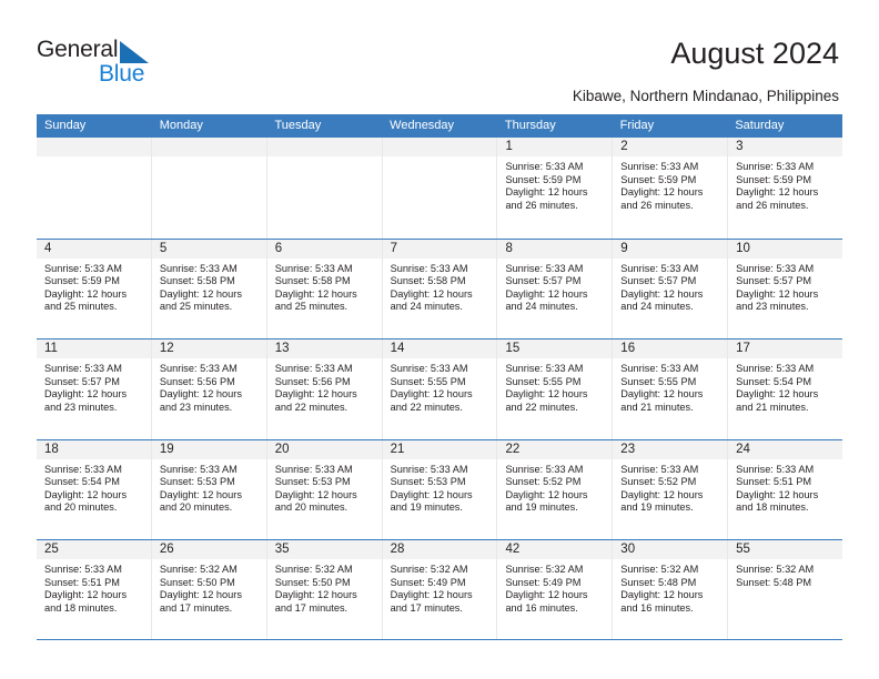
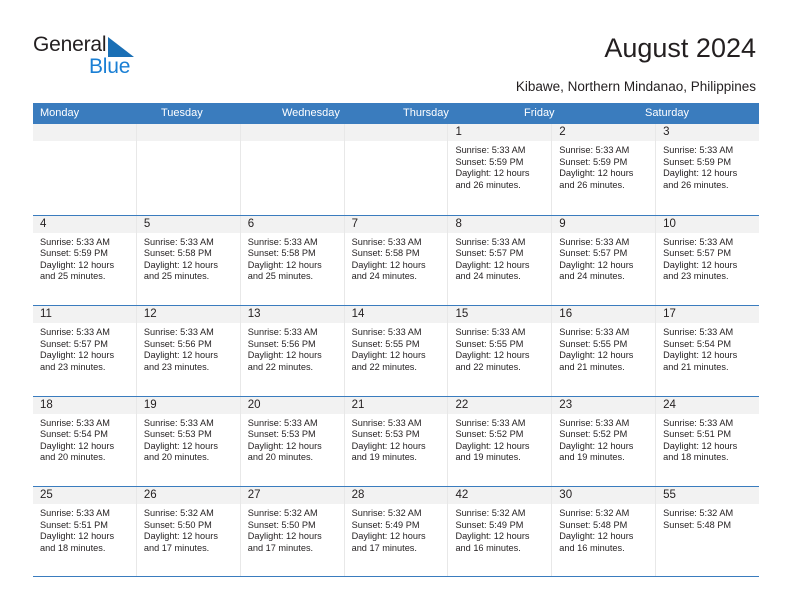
  General
  Blue
  August 2024
  Kibawe, Northern Mindanao, Philippines
- Sunday
  Monday
  Tuesday
  Wednesday
  Thursday
  Friday
  Saturday
  1
  Sunrise: 5:33 AM
  Sunset: 5:59 PM
  Daylight: 12 hours and 26 minutes.
  2
  Sunrise: 5:33 AM
  Sunset: 5:59 PM
  Daylight: 12 hours and 26 minutes.
  3
  Sunrise: 5:33 AM
  Sunset: 5:59 PM
  Daylight: 12 hours and 26 minutes.
  4
  Sunrise: 5:33 AM
  Sunset: 5:59 PM
  Daylight: 12 hours and 25 minutes.
  5
  Sunrise: 5:33 AM
  Sunset: 5:58 PM
  Daylight: 12 hours and 25 minutes.
  6
  Sunrise: 5:33 AM
  Sunset: 5:58 PM
  Daylight: 12 hours and 25 minutes.
  7
  Sunrise: 5:33 AM
  Sunset: 5:58 PM
  Daylight: 12 hours and 24 minutes.
  8
  Sunrise: 5:33 AM
  Sunset: 5:57 PM
  Daylight: 12 hours and 24 minutes.
  9
  Sunrise: 5:33 AM
  Sunset: 5:57 PM
  Daylight: 12 hours and 24 minutes.
  10
  Sunrise: 5:33 AM
  Sunset: 5:57 PM
  Daylight: 12 hours and 23 minutes.
  11
  Sunrise: 5:33 AM
  Sunset: 5:57 PM
  Daylight: 12 hours and 23 minutes.
  12
  Sunrise: 5:33 AM
  Sunset: 5:56 PM
  Daylight: 12 hours and 23 minutes.
  13
  Sunrise: 5:33 AM
  Sunset: 5:56 PM
  Daylight: 12 hours and 22 minutes.
  14
  Sunrise: 5:33 AM
  Sunset: 5:55 PM
  Daylight: 12 hours and 22 minutes.
  15
  Sunrise: 5:33 AM
  Sunset: 5:55 PM
  Daylight: 12 hours and 22 minutes.
  16
  Sunrise: 5:33 AM
  Sunset: 5:55 PM
  Daylight: 12 hours and 21 minutes.
  17
  Sunrise: 5:33 AM
  Sunset: 5:54 PM
  Daylight: 12 hours and 21 minutes.
  18
  Sunrise: 5:33 AM
  Sunset: 5:54 PM
  Daylight: 12 hours and 20 minutes.
  19
  Sunrise: 5:33 AM
  Sunset: 5:53 PM
  Daylight: 12 hours and 20 minutes.
  20
  Sunrise: 5:33 AM
  Sunset: 5:53 PM
  Daylight: 12 hours and 20 minutes.
  21
  Sunrise: 5:33 AM
  Sunset: 5:53 PM
  Daylight: 12 hours and 19 minutes.
  22
  Sunrise: 5:33 AM
  Sunset: 5:52 PM
  Daylight: 12 hours and 19 minutes.
  23
  Sunrise: 5:33 AM
  Sunset: 5:52 PM
  Daylight: 12 hours and 19 minutes.
  24
  Sunrise: 5:33 AM
  Sunset: 5:51 PM
  Daylight: 12 hours and 18 minutes.
  25
  Sunrise: 5:33 AM
  Sunset: 5:51 PM
  Daylight: 12 hours and 18 minutes.
  26
  Sunrise: 5:32 AM
  Sunset: 5:50 PM
  Daylight: 12 hours and 17 minutes.
- 35
+ 27
  Sunrise: 5:32 AM
  Sunset: 5:50 PM
  Daylight: 12 hours and 17 minutes.
  28
  Sunrise: 5:32 AM
  Sunset: 5:49 PM
  Daylight: 12 hours and 17 minutes.
  42
  Sunrise: 5:32 AM
  Sunset: 5:49 PM
  Daylight: 12 hours and 16 minutes.
  30
  Sunrise: 5:32 AM
  Sunset: 5:48 PM
  Daylight: 12 hours and 16 minutes.
  55
  Sunrise: 5:32 AM
  Sunset: 5:48 PM
